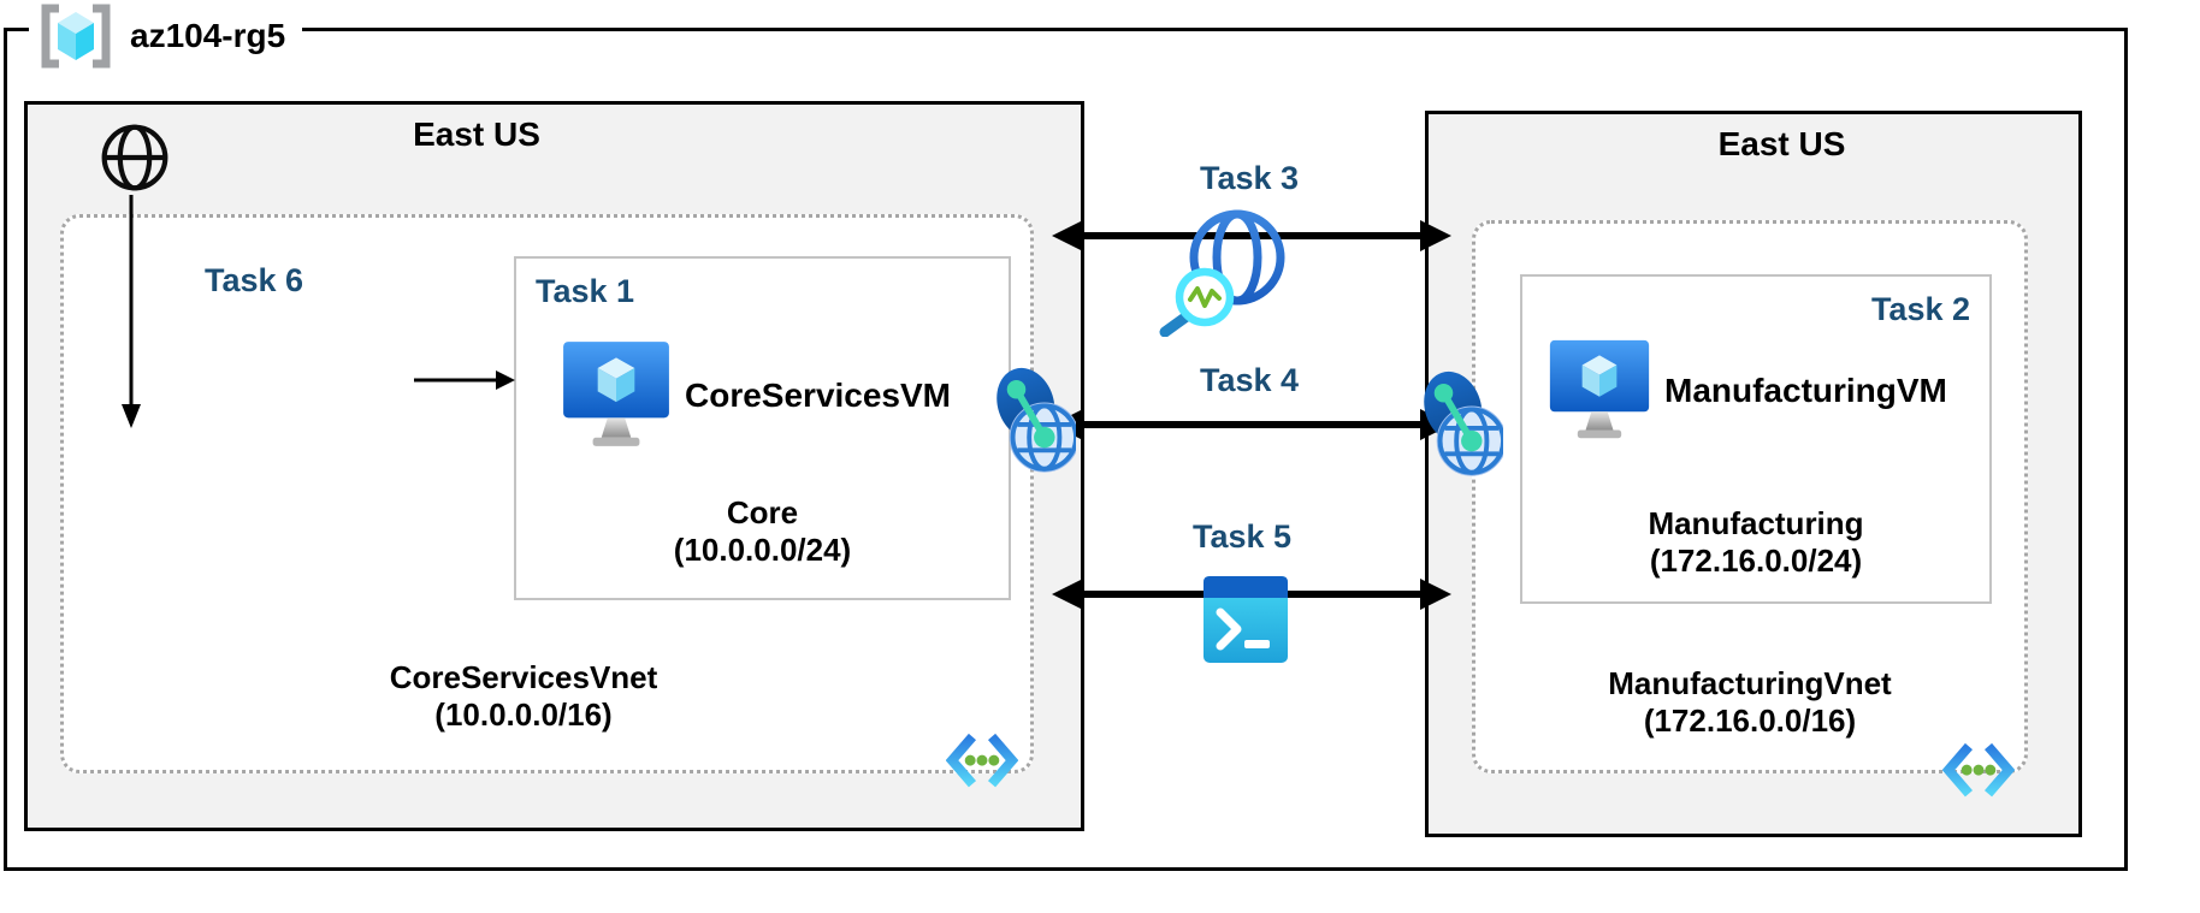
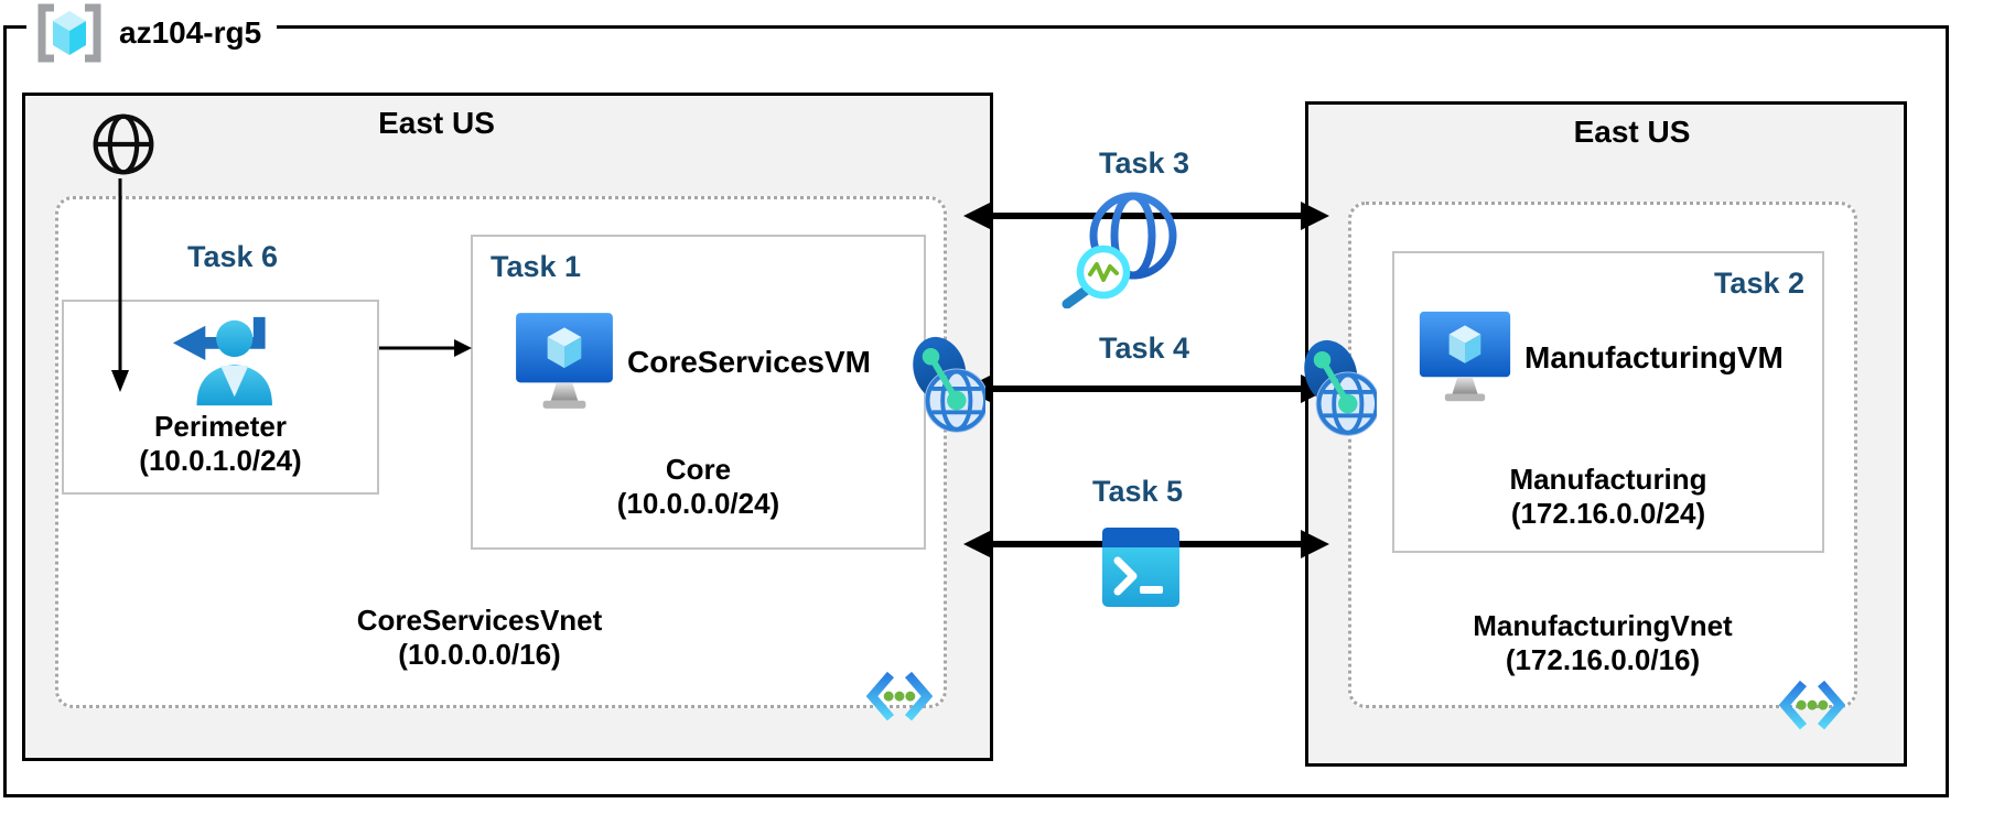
  az104-rg5
  East US
  East US
  Task 6
+ Perimeter
+ (10.0.1.0/24)
  Task 1
  CoreServicesVM
  Core
  (10.0.0.0/24)
  CoreServicesVnet
  (10.0.0.0/16)
  Task 3
  Task 4
  Task 5
  Task 2
  ManufacturingVM
  Manufacturing
  (172.16.0.0/24)
  ManufacturingVnet
  (172.16.0.0/16)
